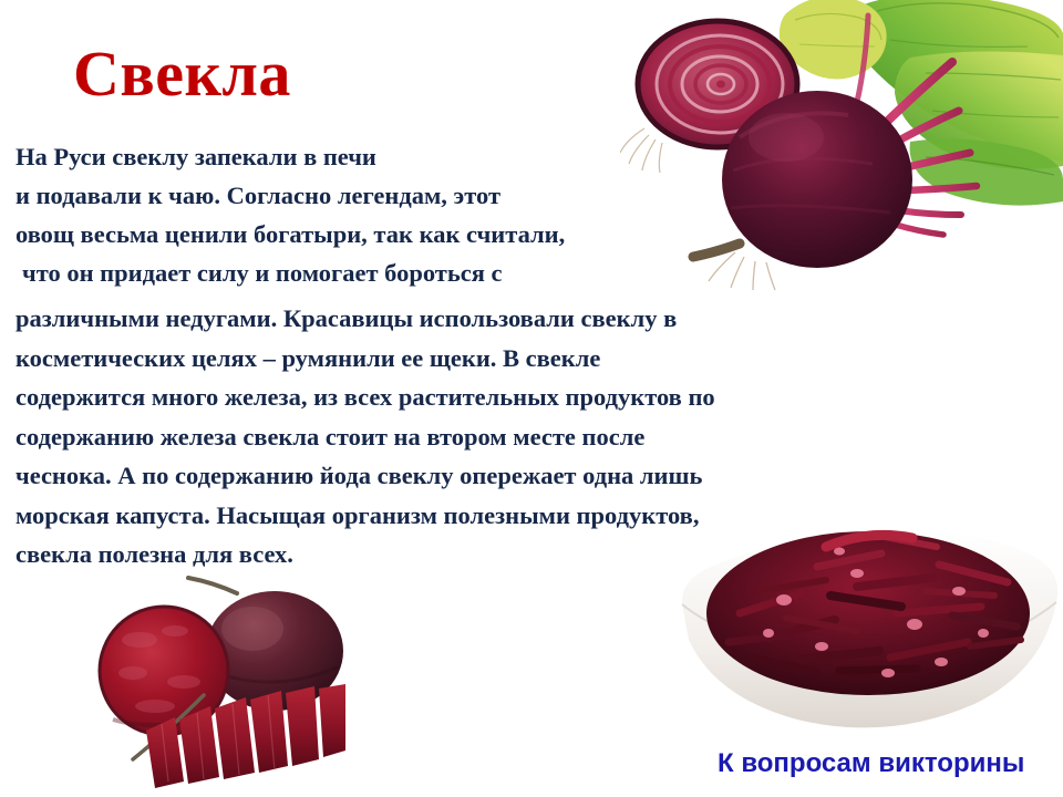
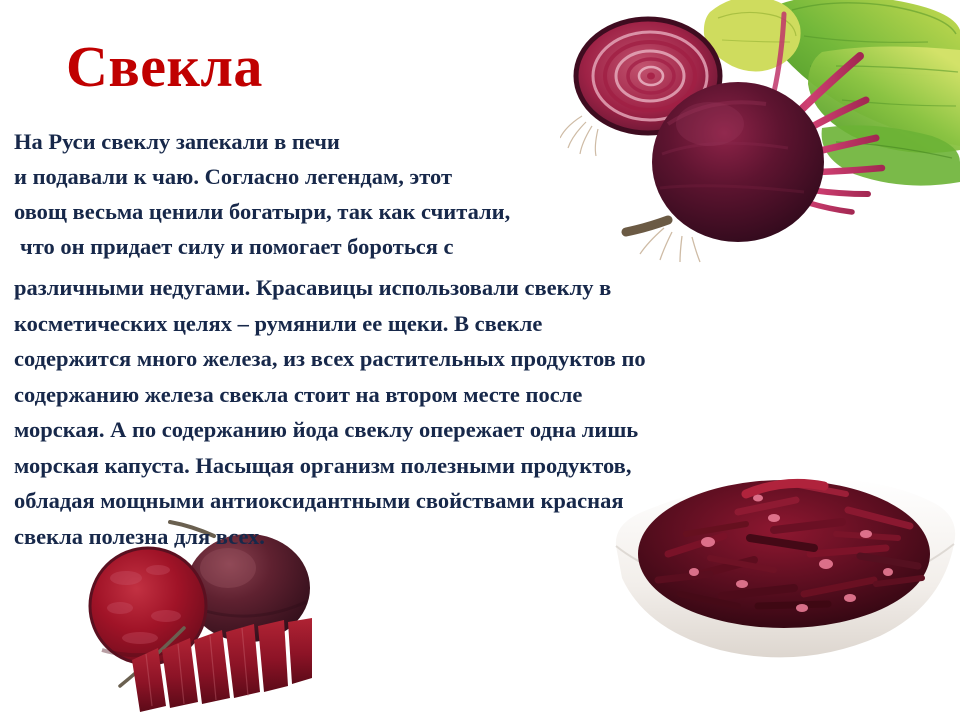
  Свекла
  На Руси свеклу запекали в печи
  и подавали к чаю. Согласно легендам, этот
  овощ весьма ценили богатыри, так как считали,
  что он придает силу и помогает бороться с
  различными недугами. Красавицы использовали свеклу в
  косметических целях – румянили ее щеки. В свекле
  содержится много железа, из всех растительных продуктов по
  содержанию железа свекла стоит на втором месте после
- чеснока. А по содержанию йода свеклу опережает одна лишь
+ морская. А по содержанию йода свеклу опережает одна лишь
  морская капуста. Насыщая организм полезными продуктов,
+ обладая мощными антиоксидантными свойствами красная
  свекла полезна для всех.
- К вопросам викторины
